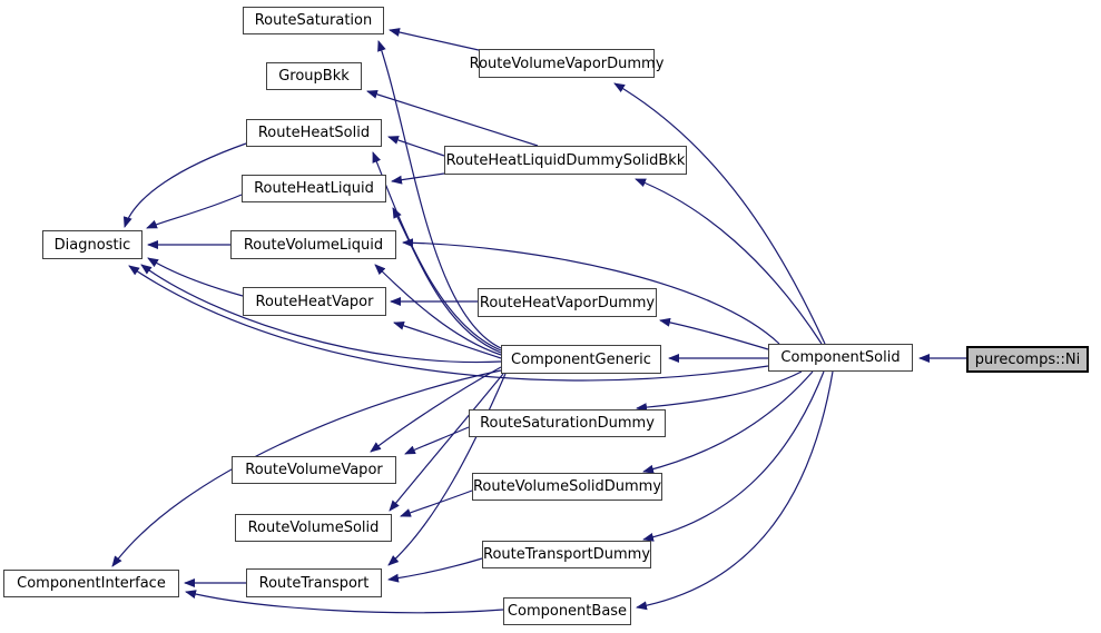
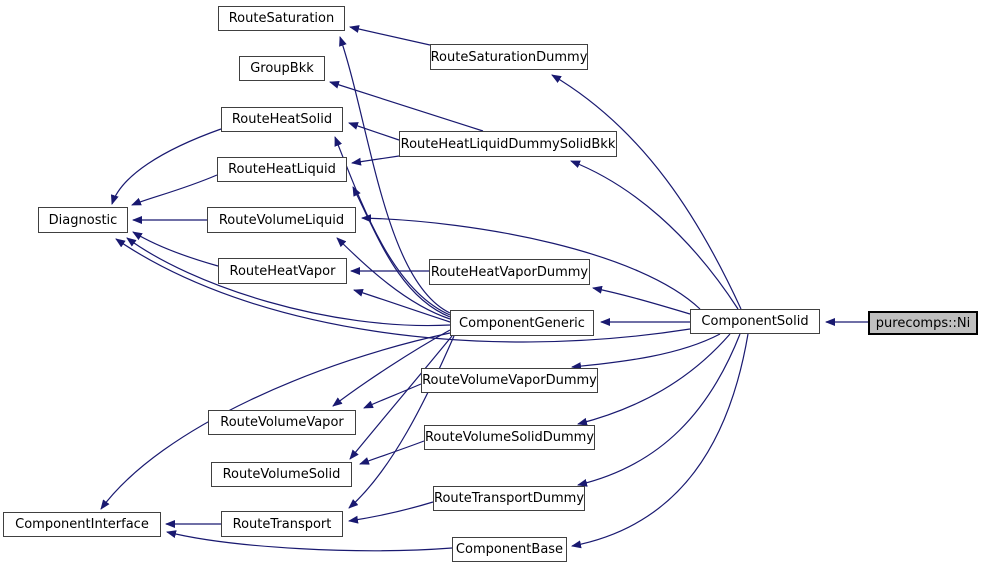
  RouteSaturation
- RouteVolumeVaporDummy
+ RouteSaturationDummy
  GroupBkk
  RouteHeatSolid
  RouteHeatLiquidDummySolidBkk
  RouteHeatLiquid
  Diagnostic
  RouteVolumeLiquid
  RouteHeatVapor
  RouteHeatVaporDummy
  ComponentGeneric
  ComponentSolid
  purecomps::Ni
- RouteSaturationDummy
+ RouteVolumeVaporDummy
  RouteVolumeVapor
  RouteVolumeSolidDummy
  RouteVolumeSolid
  RouteTransportDummy
  ComponentInterface
  RouteTransport
  ComponentBase
